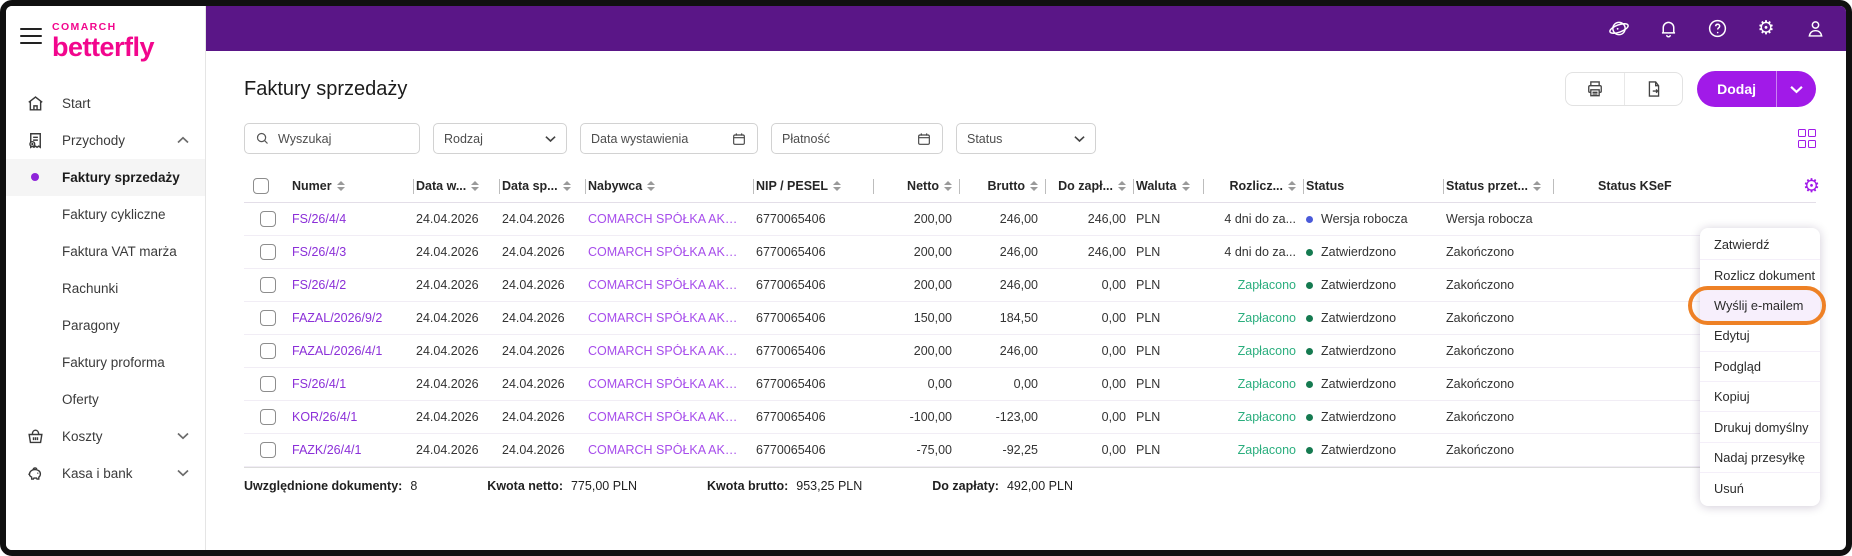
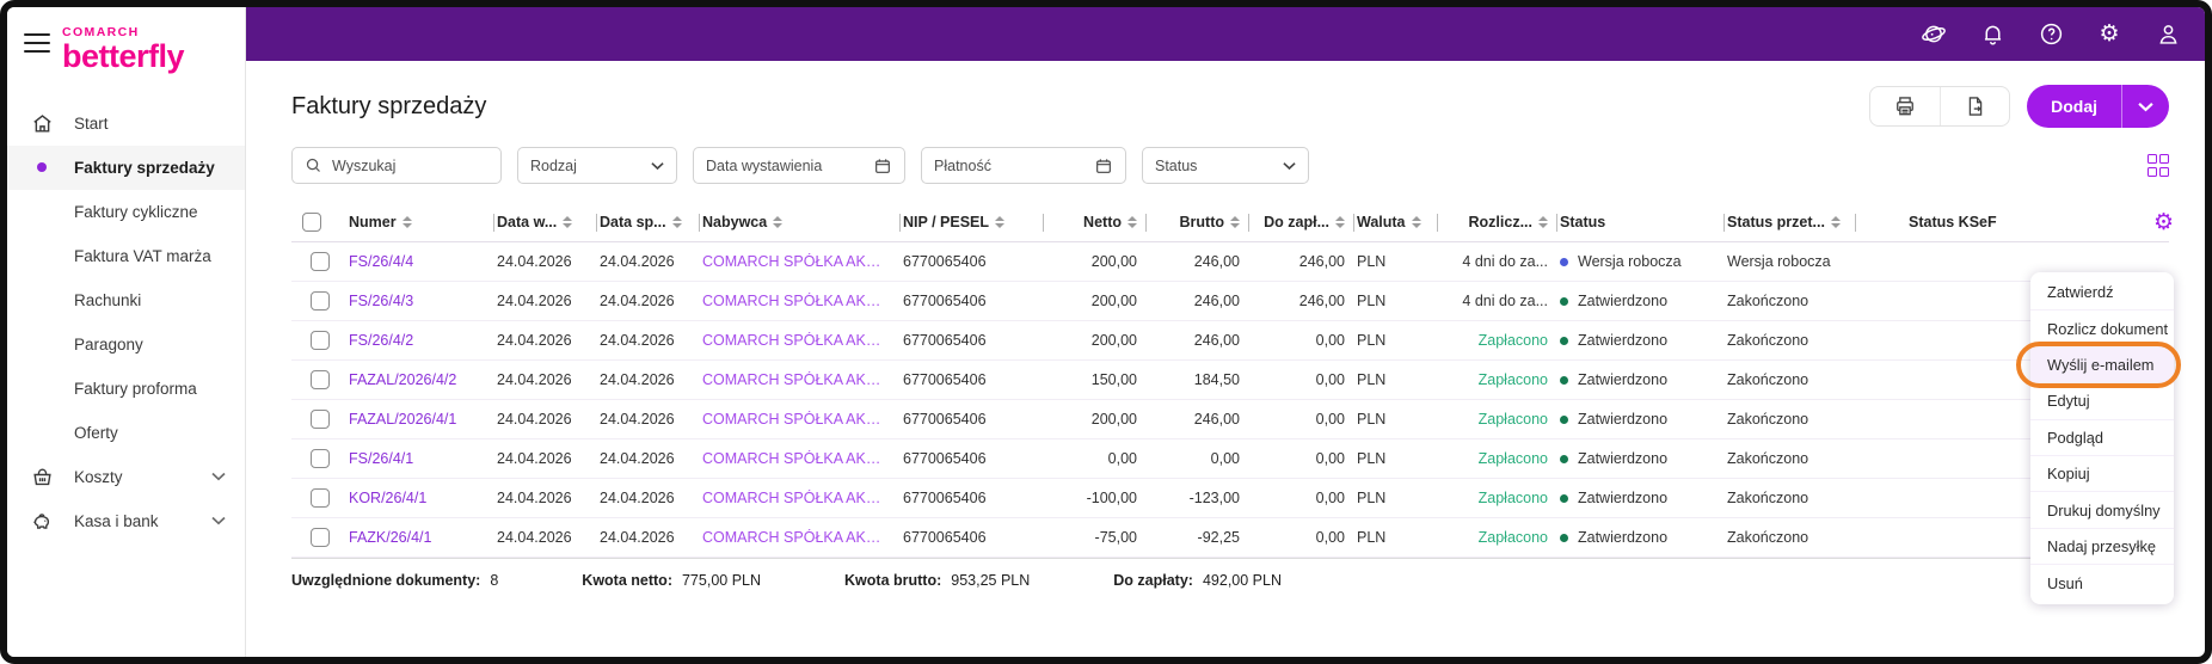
  COMARCH
  betterfly
  Start
- Przychody
  Faktury sprzedaży
  Faktury cykliczne
  Faktura VAT marża
  Rachunki
  Paragony
  Faktury proforma
  Oferty
  Koszty
  Kasa i bank
  ⚙
  Faktury sprzedaży
  Dodaj
  Wyszukaj
  Rodzaj
  Data wystawienia
  Płatność
  Status
  ⚙
  Numer
  Data w...
  Data sp...
  Nabywca
  NIP / PESEL
  Netto
  Brutto
  Do zapł...
  Waluta
  Rozlicz...
  Status
  Status przet...
  Status KSeF
  FS/26/4/4
  24.04.2026
  24.04.2026
  COMARCH SPÓŁKA AKCYJ..
  6770065406
  200,00
  246,00
  246,00
  PLN
  4 dni do za...
  Wersja robocza
  Wersja robocza
  FS/26/4/3
  24.04.2026
  24.04.2026
  COMARCH SPÓŁKA AKCYJ..
  6770065406
  200,00
  246,00
  246,00
  PLN
  4 dni do za...
  Zatwierdzono
  Zakończono
  FS/26/4/2
  24.04.2026
  24.04.2026
  COMARCH SPÓŁKA AKCYJ..
  6770065406
  200,00
  246,00
  0,00
  PLN
  Zapłacono
  Zatwierdzono
  Zakończono
- FAZAL/2026/9/2
+ FAZAL/2026/4/2
  24.04.2026
  24.04.2026
  COMARCH SPÓŁKA AKCYJ..
  6770065406
  150,00
  184,50
  0,00
  PLN
  Zapłacono
  Zatwierdzono
  Zakończono
  FAZAL/2026/4/1
  24.04.2026
  24.04.2026
  COMARCH SPÓŁKA AKCYJ..
  6770065406
  200,00
  246,00
  0,00
  PLN
  Zapłacono
  Zatwierdzono
  Zakończono
  FS/26/4/1
  24.04.2026
  24.04.2026
  COMARCH SPÓŁKA AKCYJ..
  6770065406
  0,00
  0,00
  0,00
  PLN
  Zapłacono
  Zatwierdzono
  Zakończono
  KOR/26/4/1
  24.04.2026
  24.04.2026
  COMARCH SPÓŁKA AKCYJ..
  6770065406
  -100,00
  -123,00
  0,00
  PLN
  Zapłacono
  Zatwierdzono
  Zakończono
  FAZK/26/4/1
  24.04.2026
  24.04.2026
  COMARCH SPÓŁKA AKCYJ..
  6770065406
  -75,00
  -92,25
  0,00
  PLN
  Zapłacono
  Zatwierdzono
  Zakończono
  Uwzględnione dokumenty:
  8
  Kwota netto:
  775,00 PLN
  Kwota brutto:
  953,25 PLN
  Do zapłaty:
  492,00 PLN
  Zatwierdź
  Rozlicz dokument
  Wyślij e-mailem
  Edytuj
  Podgląd
  Kopiuj
  Drukuj domyślny
  Nadaj przesyłkę
  Usuń
